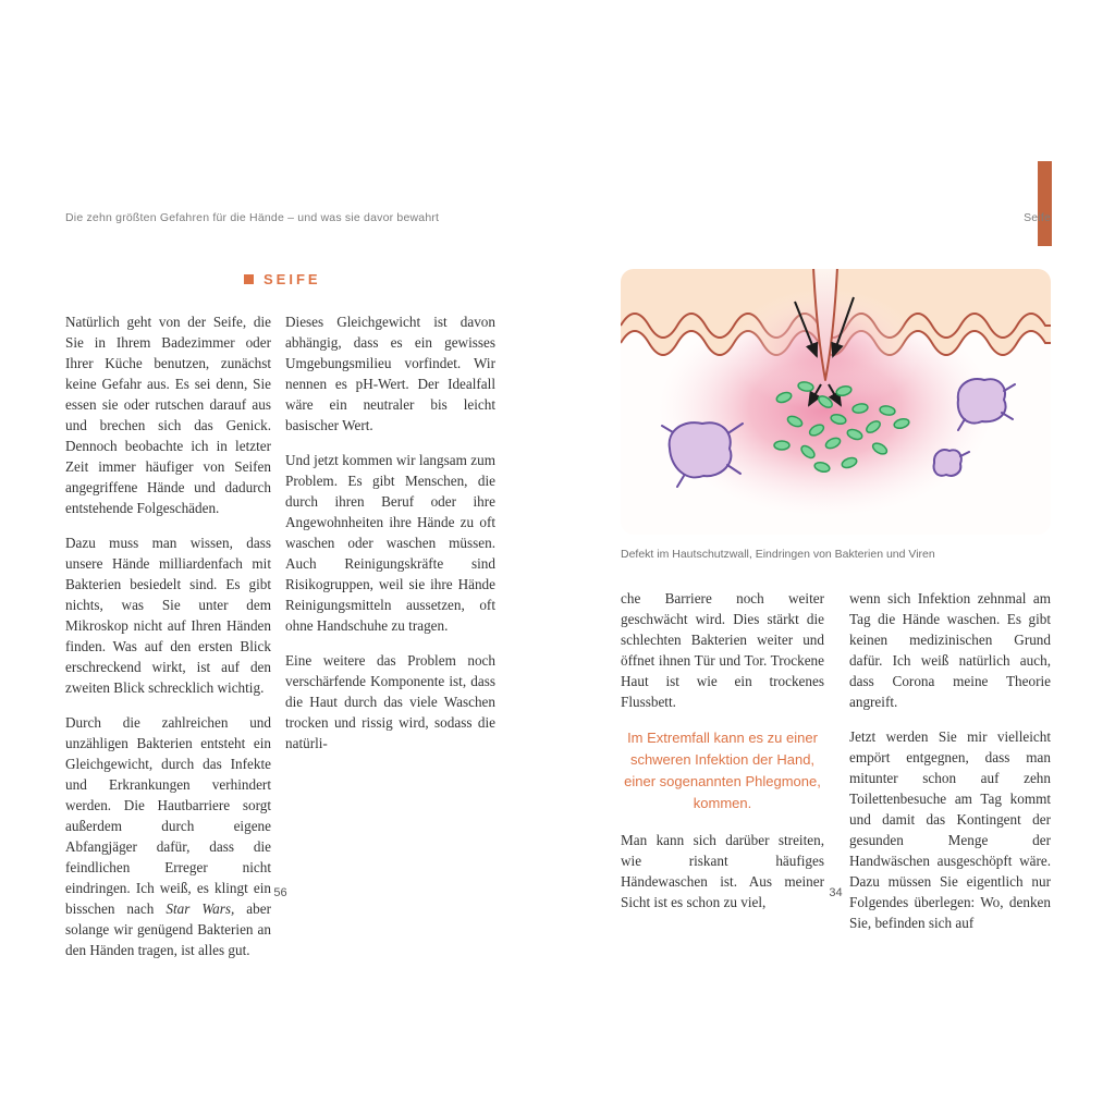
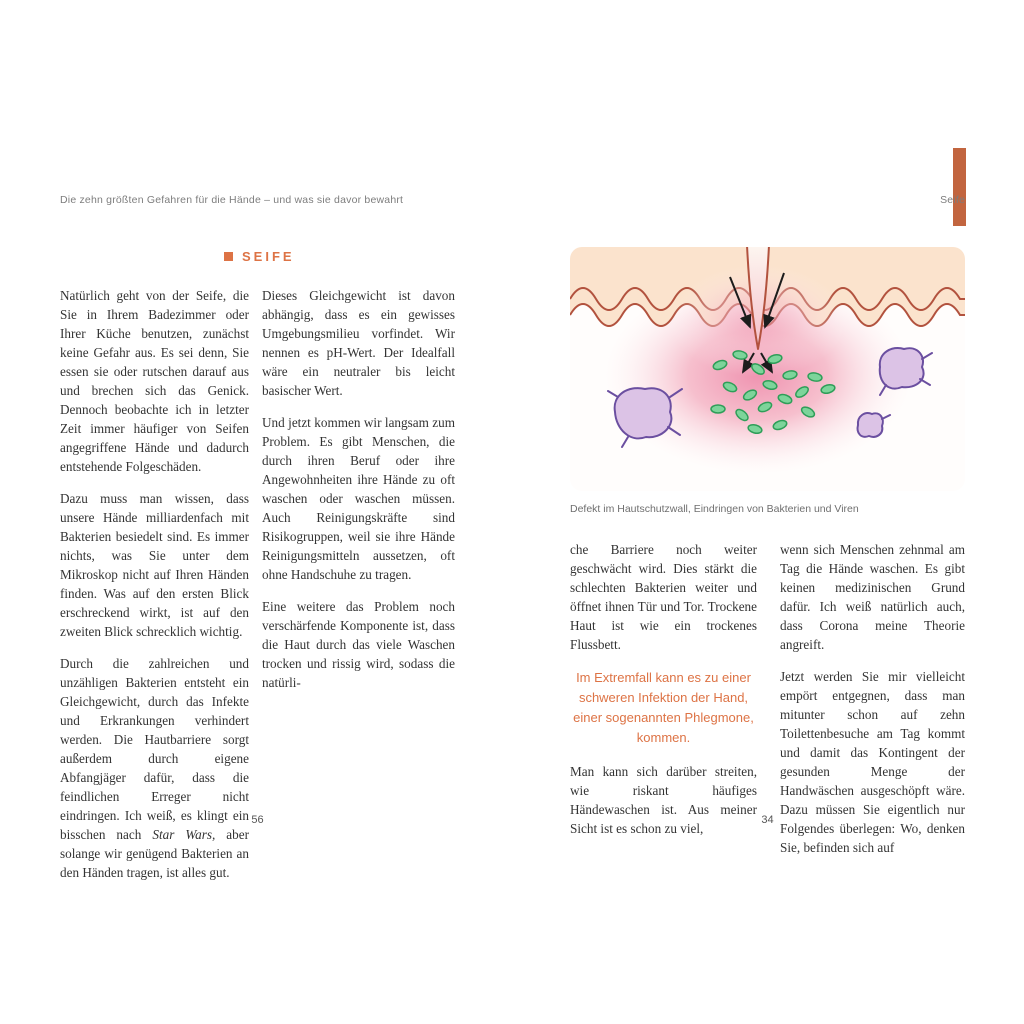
  Die zehn größten Gefahren für die Hände – und was sie davor bewahrt
  Seife
  SEIFE
  Natürlich geht von der Seife, die Sie in Ihrem Badezimmer oder Ihrer Küche benutzen, zunächst keine Gefahr aus. Es sei denn, Sie essen sie oder rutschen darauf aus und brechen sich das Genick. Dennoch beobachte ich in letzter Zeit immer häufiger von Seifen angegriffene Hände und dadurch entstehende Folgeschäden.
- Dazu muss man wissen, dass unsere Hände milliardenfach mit Bakterien besiedelt sind. Es gibt nichts, was Sie unter dem Mikroskop nicht auf Ihren Händen finden. Was auf den ersten Blick erschreckend wirkt, ist auf den zweiten Blick schrecklich wichtig.
+ Dazu muss man wissen, dass unsere Hände milliardenfach mit Bakterien besiedelt sind. Es immer nichts, was Sie unter dem Mikroskop nicht auf Ihren Händen finden. Was auf den ersten Blick erschreckend wirkt, ist auf den zweiten Blick schrecklich wichtig.
  Durch die zahlreichen und unzähligen Bakterien entsteht ein Gleichgewicht, durch das Infekte und Erkrankungen verhindert werden. Die Hautbarriere sorgt außerdem durch eigene Abfangjäger dafür, dass die feindlichen Erreger nicht eindringen. Ich weiß, es klingt ein bisschen nach Star Wars, aber solange wir genügend Bakterien an den Händen tragen, ist alles gut.
  Dieses Gleichgewicht ist davon abhängig, dass es ein gewisses Umgebungsmilieu vorfindet. Wir nennen es pH-Wert. Der Idealfall wäre ein neutraler bis leicht basischer Wert.
  Und jetzt kommen wir langsam zum Problem. Es gibt Menschen, die durch ihren Beruf oder ihre Angewohnheiten ihre Hände zu oft waschen oder waschen müssen. Auch Reinigungskräfte sind Risikogruppen, weil sie ihre Hände Reinigungsmitteln aussetzen, oft ohne Handschuhe zu tragen.
  Eine weitere das Problem noch verschärfende Komponente ist, dass die Haut durch das viele Waschen trocken und rissig wird, sodass die natürli-
  Defekt im Hautschutzwall, Eindringen von Bakterien und Viren
  che Barriere noch weiter geschwächt wird. Dies stärkt die schlechten Bakterien weiter und öffnet ihnen Tür und Tor. Trockene Haut ist wie ein trockenes Flussbett.
  Im Extremfall kann es zu einer schweren Infektion der Hand, einer sogenannten Phlegmone, kommen.
  Man kann sich darüber streiten, wie riskant häufiges Händewaschen ist. Aus meiner Sicht ist es schon zu viel,
- wenn sich Infektion zehnmal am Tag die Hände waschen. Es gibt keinen medizinischen Grund dafür. Ich weiß natürlich auch, dass Corona meine Theorie angreift.
+ wenn sich Menschen zehnmal am Tag die Hände waschen. Es gibt keinen medizinischen Grund dafür. Ich weiß natürlich auch, dass Corona meine Theorie angreift.
  Jetzt werden Sie mir vielleicht empört entgegnen, dass man mitunter schon auf zehn Toilettenbesuche am Tag kommt und damit das Kontingent der gesunden Menge der Handwäschen ausgeschöpft wäre. Dazu müssen Sie eigentlich nur Folgendes überlegen: Wo, denken Sie, befinden sich auf
  56
  34
